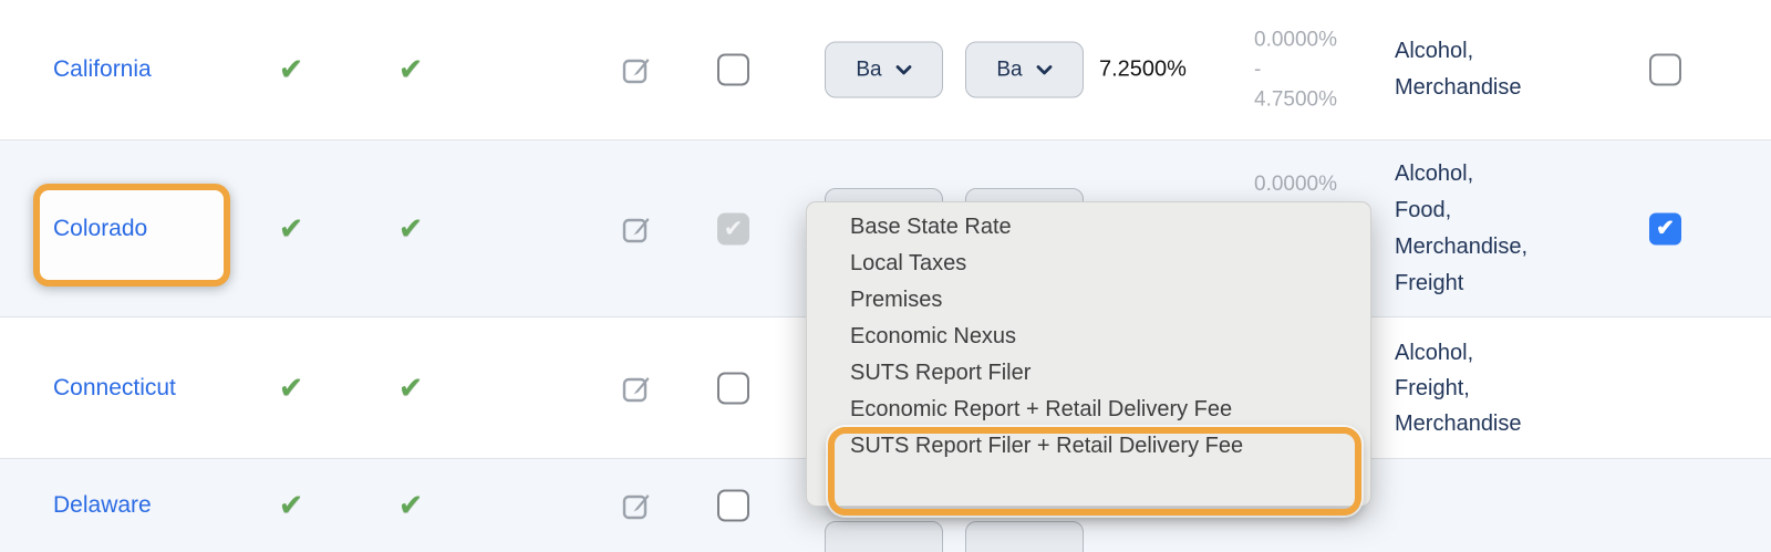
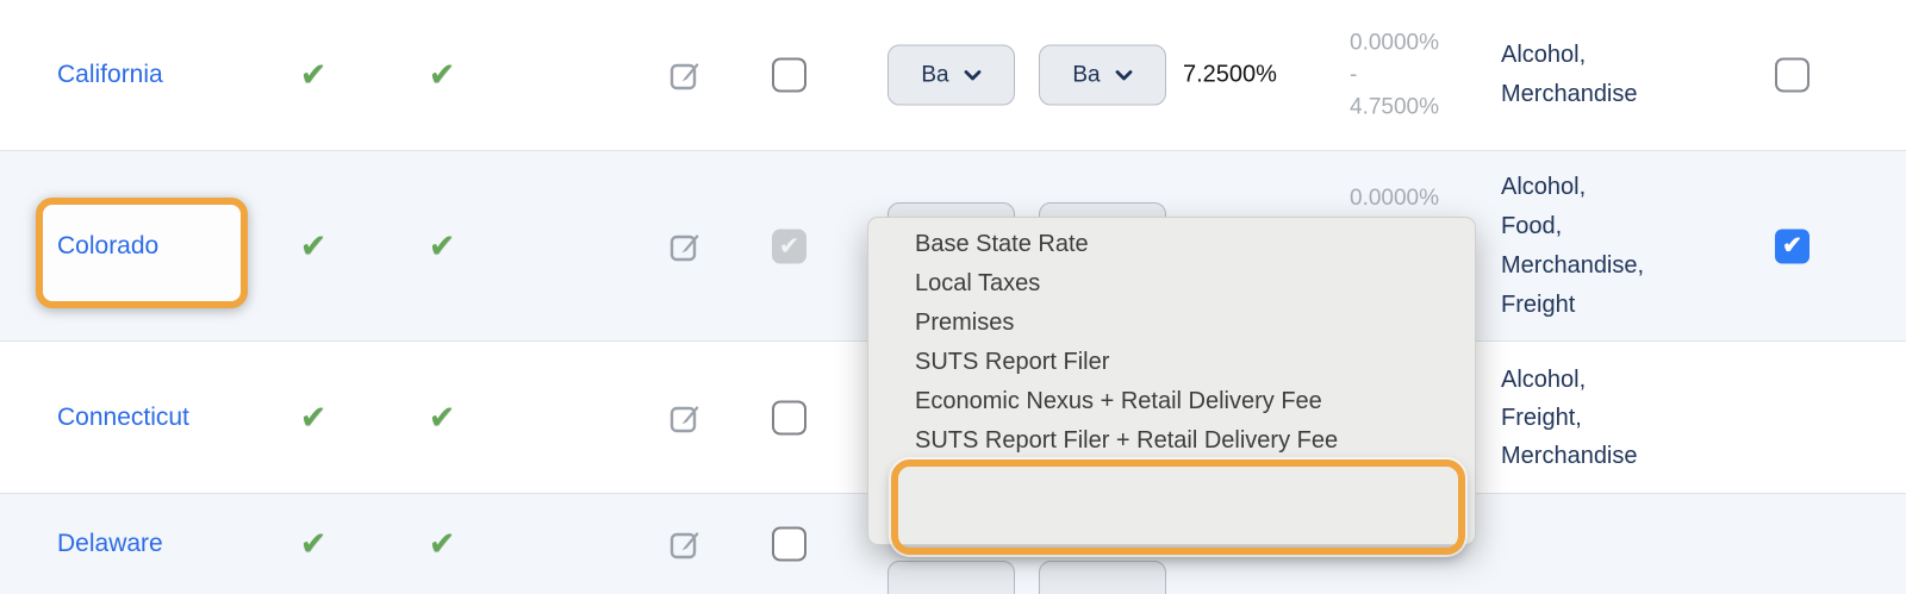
  California
  ✔
  ✔
  Ba
  Ba
  7.2500%
  0.0000%
  -
  4.7500%
  Alcohol,
  Merchandise
  Colorado
  ✔
  ✔
  ✔
  0.0000%
  Alcohol,
  Food,
  Merchandise,
  Freight
  ✔
  Connecticut
  ✔
  ✔
  Alcohol,
  Freight,
  Merchandise
  Delaware
  ✔
  ✔
  Base State Rate
  Local Taxes
  Premises
- Economic Nexus
  SUTS Report Filer
- Economic Report + Retail Delivery Fee
+ Economic Nexus + Retail Delivery Fee
  SUTS Report Filer + Retail Delivery Fee
